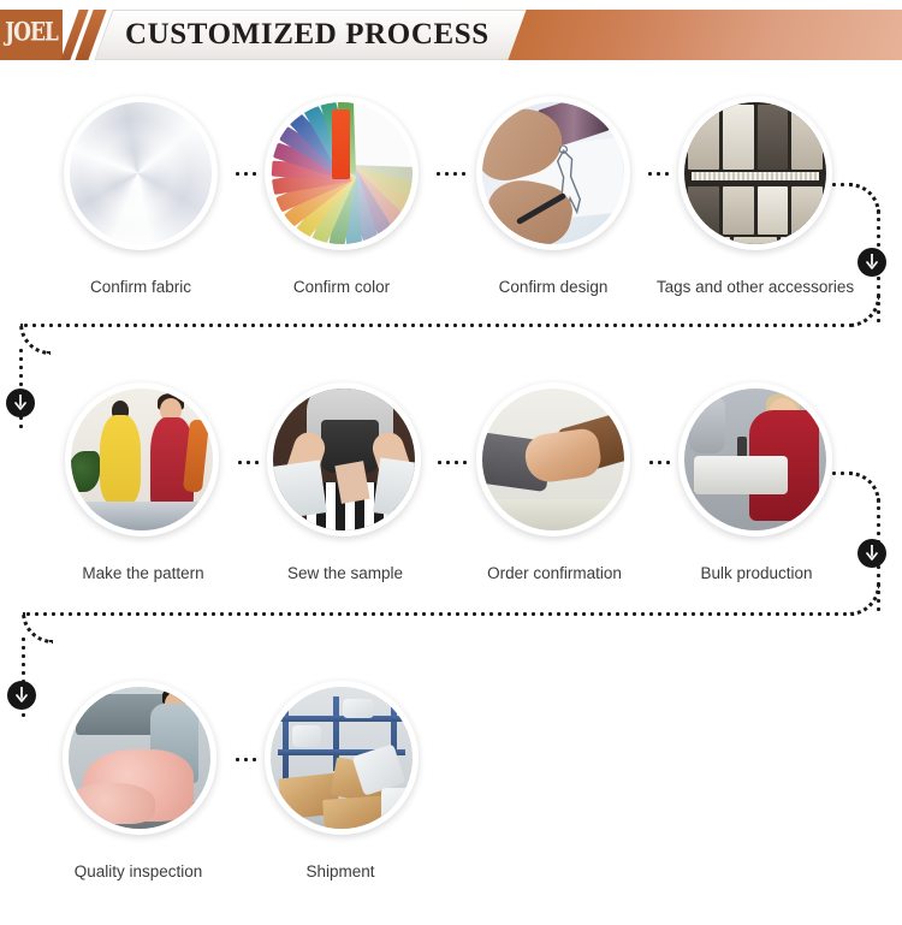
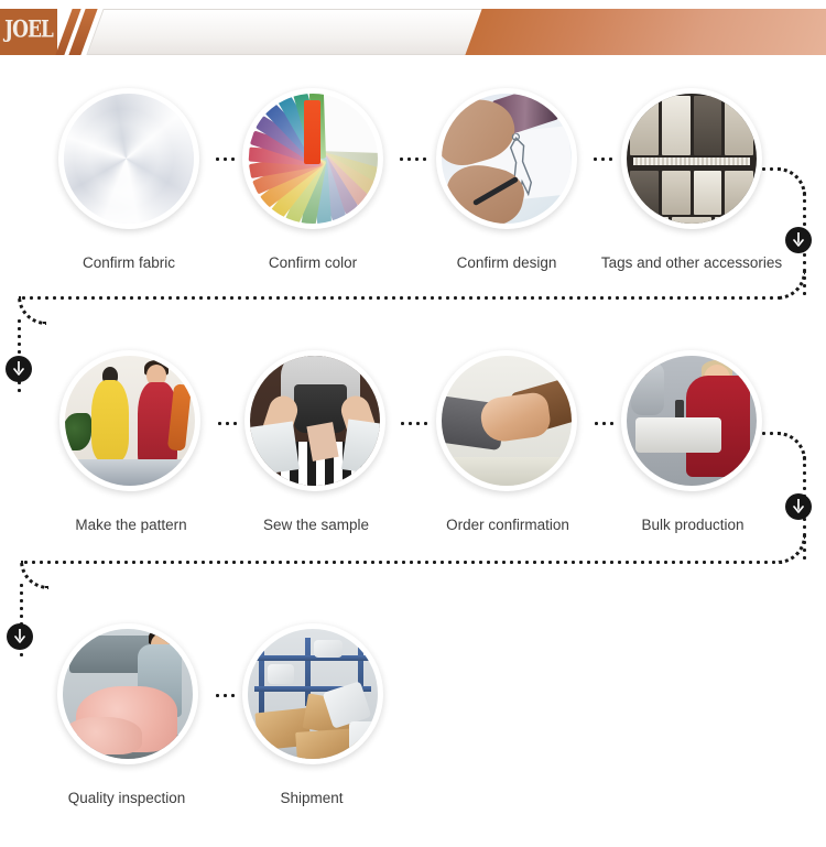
  JOEL
- CUSTOMIZED PROCESS
  Confirm fabric
  Confirm color
  Confirm design
  Tags and other accessories
  Make the pattern
  Sew the sample
  Order confirmation
  Bulk production
  Quality inspection
  Shipment
